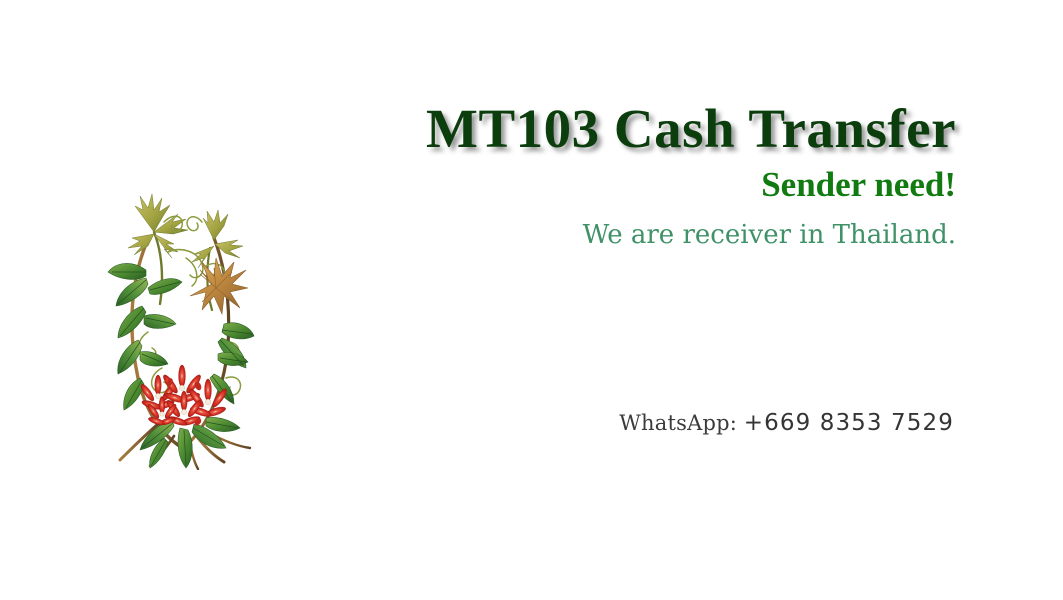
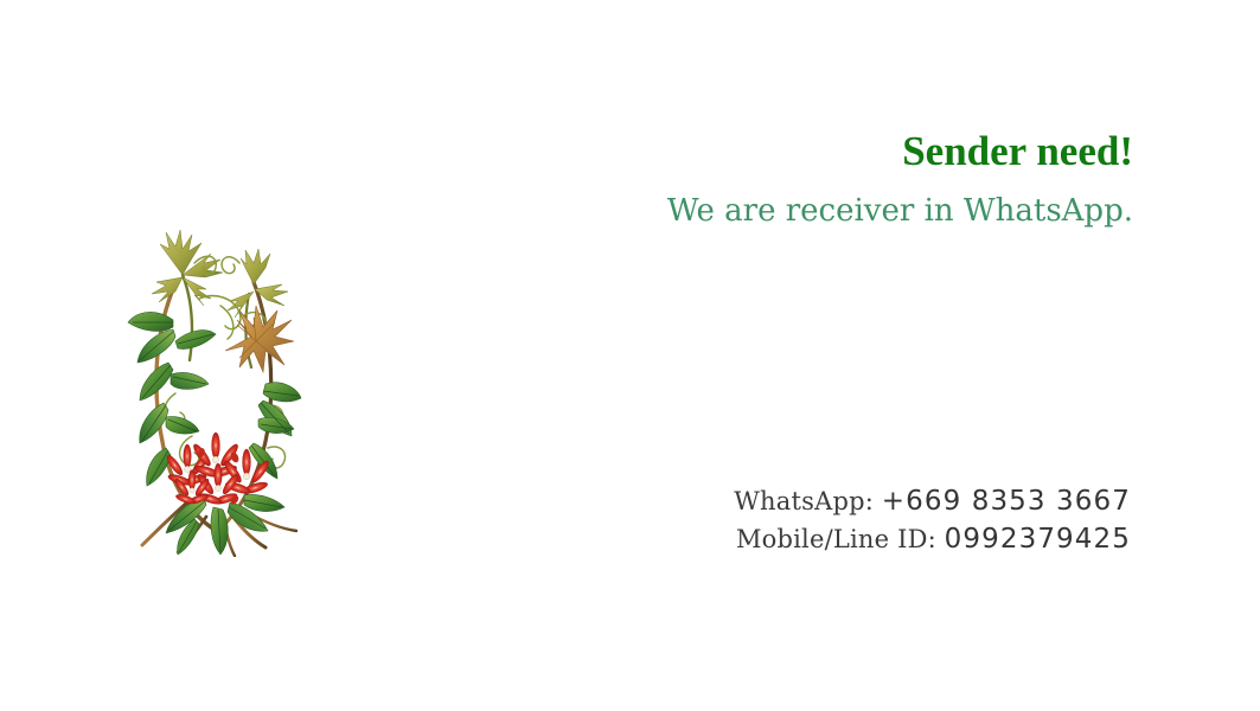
- MT103 Cash Transfer
  Sender need!
- We are receiver in Thailand.
+ We are receiver in WhatsApp.
- WhatsApp: +669 8353 7529
+ WhatsApp: +669 8353 3667
+ Mobile/Line ID: 0992379425
